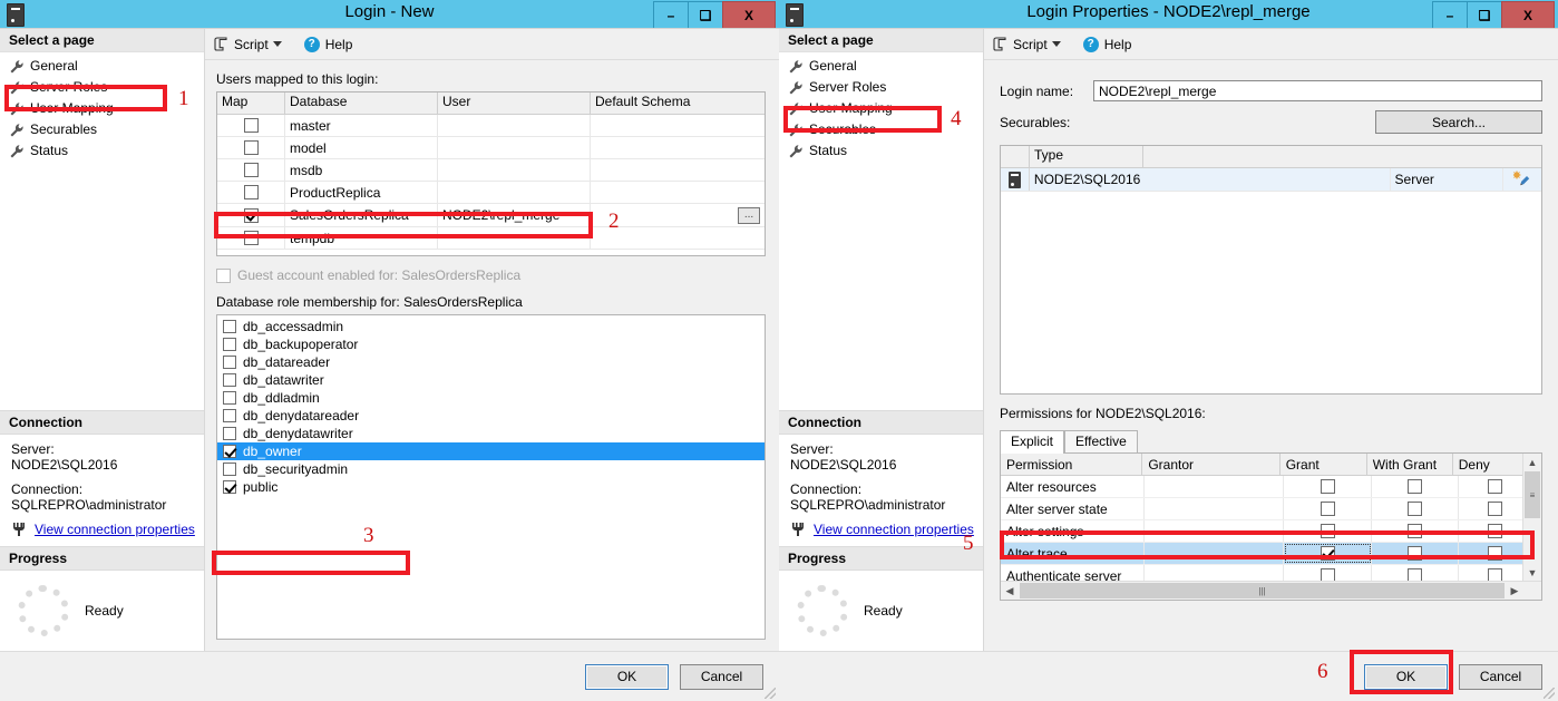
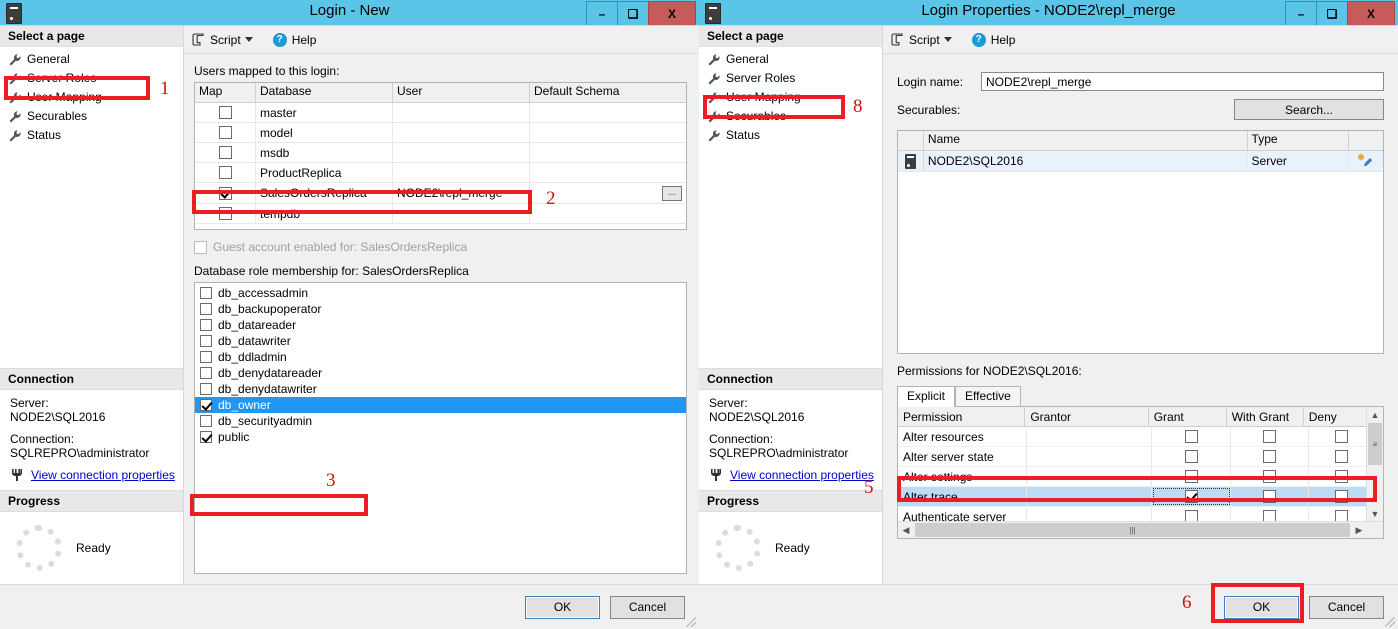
  Login - New
  –
  ❑
  X
  Select a page
  General
  Server Roles
  User Mapping
  Securables
  Status
  Connection
  Server:
  NODE2\SQL2016
  Connection:
  SQLREPRO\administrator
  View connection properties
  Progress
  Ready
  Script
  ?
  Help
  Users mapped to this login:
  Map
  Database
  User
  Default Schema
  master
  model
  msdb
  ProductReplica
  SalesOrdersReplica
  NODE2\repl_merge
  ...
  tempdb
  Guest account enabled for: SalesOrdersReplica
  Database role membership for: SalesOrdersReplica
  db_accessadmin
  db_backupoperator
  db_datareader
  db_datawriter
  db_ddladmin
  db_denydatareader
  db_denydatawriter
  db_owner
  db_securityadmin
  public
  OK
  Cancel
  Login Properties - NODE2\repl_merge
  –
  ❑
  X
  Select a page
  General
  Server Roles
  User Mapping
  Securables
  Status
  Connection
  Server:
  NODE2\SQL2016
  Connection:
  SQLREPRO\administrator
  View connection properties
  Progress
  Ready
  Script
  ?
  Help
  Login name:
  NODE2\repl_merge
  Securables:
  Search...
+ Name
  Type
  NODE2\SQL2016
  Server
  Permissions for NODE2\SQL2016:
  Explicit
  Effective
  Permission
  Grantor
  Grant
  With Grant
  Deny
  Alter resources
  Alter server state
  Alter settings
  Alter trace
  Authenticate server
  ▲
  ≡
  ▼
  ◀
  |||
  ▶
  OK
  Cancel
  1
  2
  3
- 4
+ 8
  5
  6
